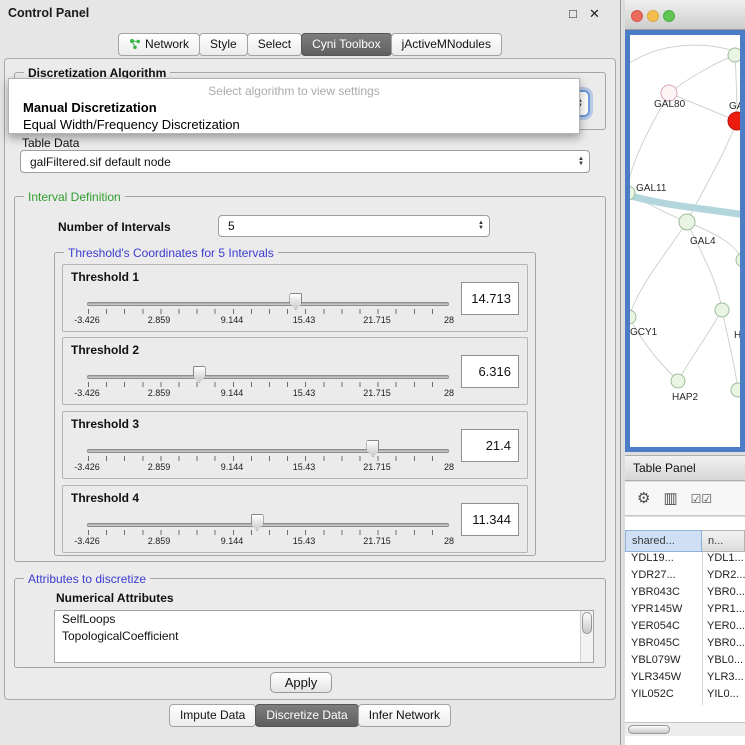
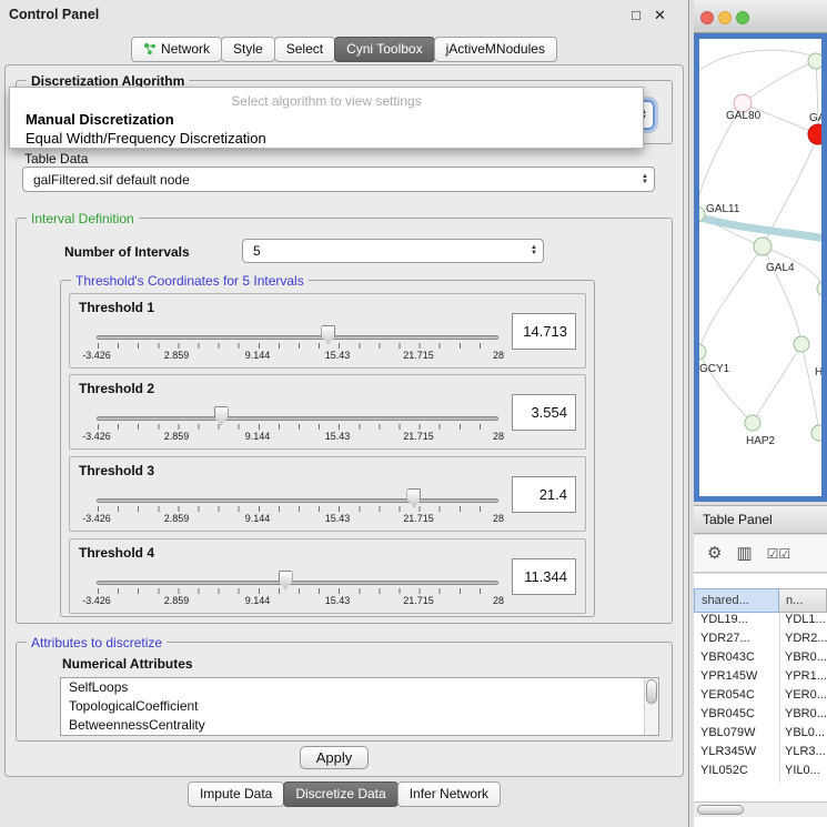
  Control Panel
  □
  ✕
  Network
  Style
  Select
  Cyni Toolbox
  jActiveMNodules
  Discretization Algorithm
  Select algorithm to view settings
  Manual Discretization
  Equal Width/Frequency Discretization
  Table Data
  galFiltered.sif default node
  Interval Definition
  Number of Intervals
  5
  Threshold's Coordinates for 5 Intervals
  Threshold 1
  -3.426
  2.859
  9.144
  15.43
  21.715
  28
  14.713
  Threshold 2
  -3.426
  2.859
  9.144
  15.43
  21.715
  28
- 6.316
+ 3.554
  Threshold 3
  -3.426
  2.859
  9.144
  15.43
  21.715
  28
  21.4
  Threshold 4
  -3.426
  2.859
  9.144
  15.43
  21.715
  28
  11.344
  Attributes to discretize
  Numerical Attributes
  SelfLoops
  TopologicalCoefficient
+ BetweennessCentrality
  Apply
  Impute Data
  Discretize Data
  Infer Network
  GAL80
  GAL11
  GAL4
  GCY1
  H
  HAP2
  Table Panel
  ⚙
  ▥
  ☑☑
  shared...
  n...
  YDL19...
  YDL1...
  YDR27...
  YDR2...
  YBR043C
  YBR0...
  YPR145W
  YPR1...
  YER054C
  YER0...
  YBR045C
  YBR0...
  YBL079W
  YBL0...
  YLR345W
  YLR3...
  YIL052C
  YIL0...
